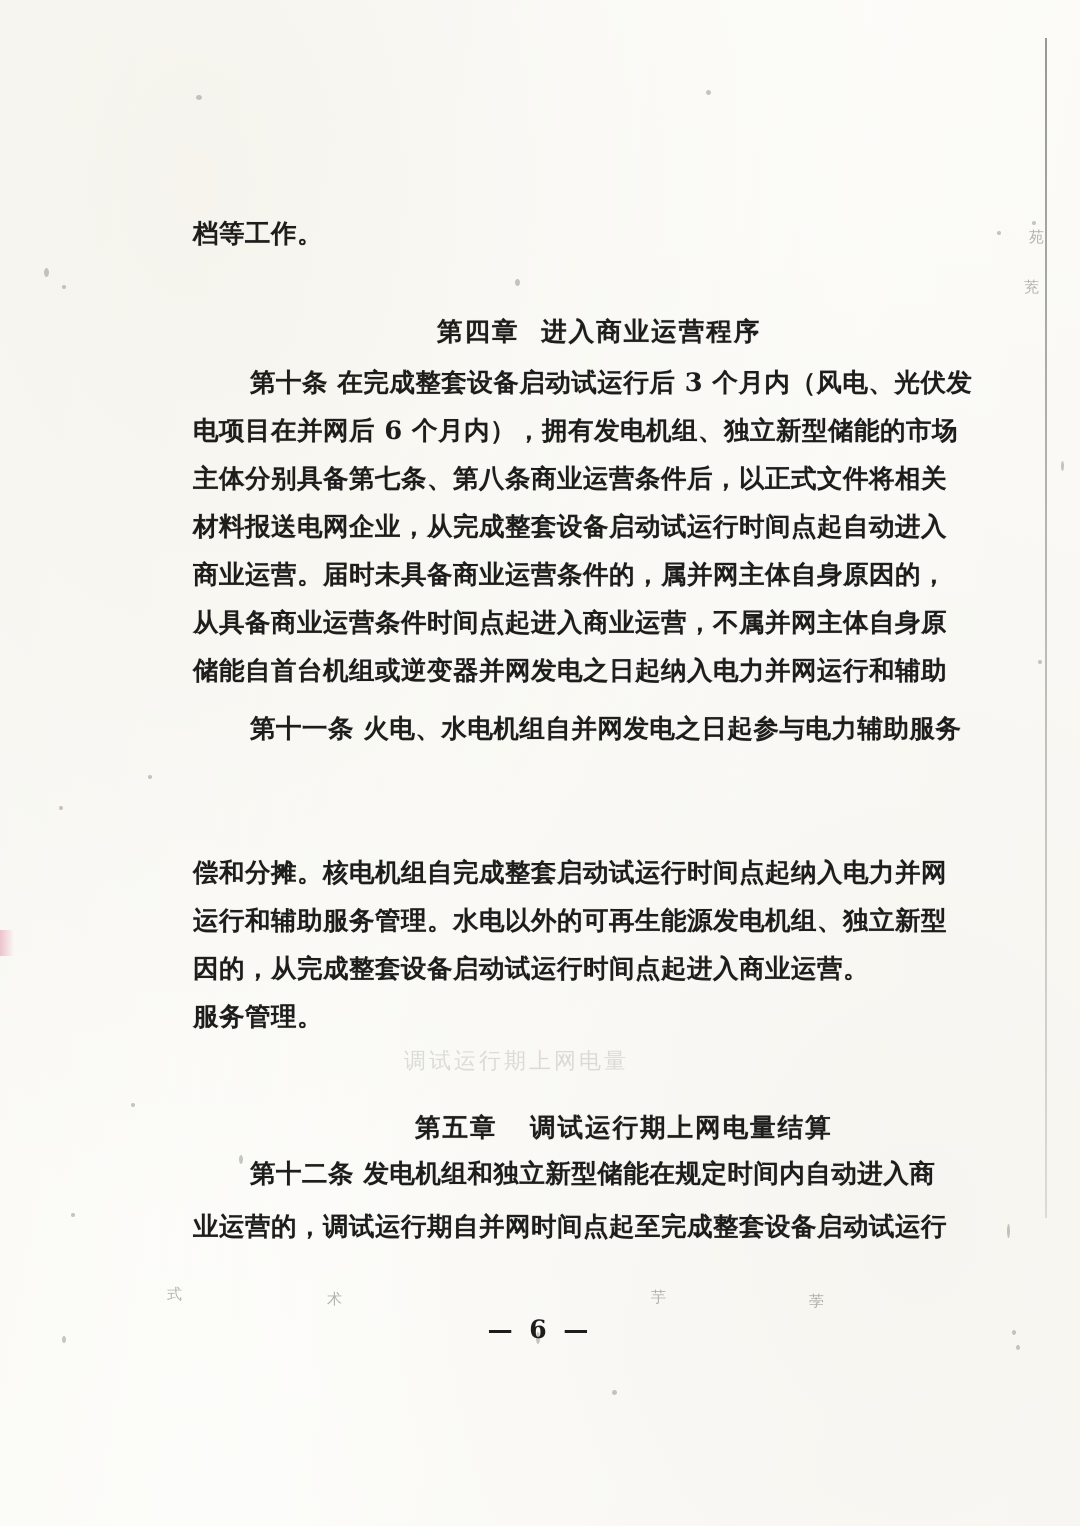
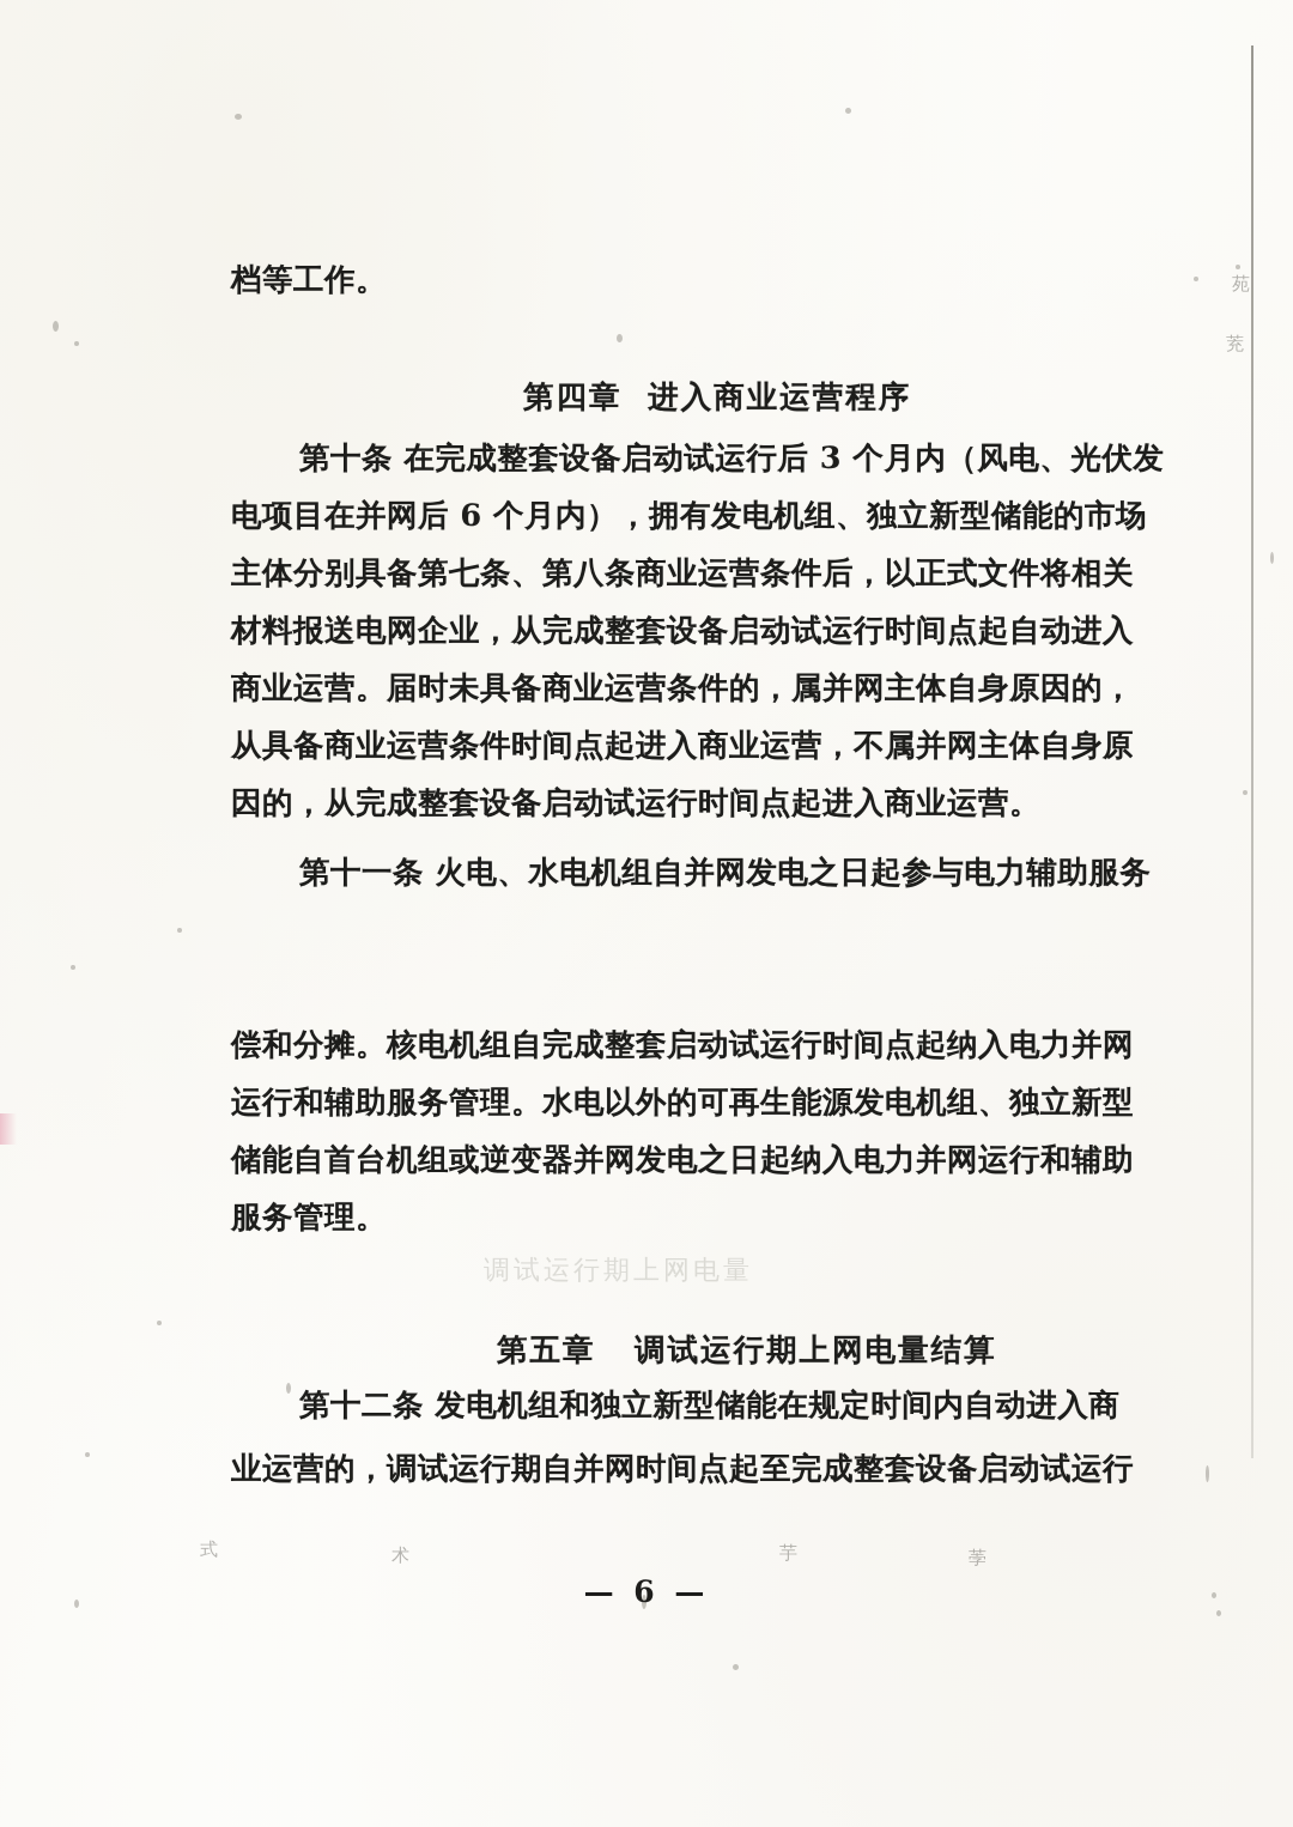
  式
  术
  芋
  荸
  苑
  茺
  调试运行期上网电量
  档等工作。
  第四章 进入商业运营程序
  第十条 在完成整套设备启动试运行后 3 个月内（风电、光伏发
  电项目在并网后 6 个月内），拥有发电机组、独立新型储能的市场
  主体分别具备第七条、第八条商业运营条件后，以正式文件将相关
  材料报送电网企业，从完成整套设备启动试运行时间点起自动进入
  商业运营。届时未具备商业运营条件的，属并网主体自身原因的，
  从具备商业运营条件时间点起进入商业运营，不属并网主体自身原
- 储能自首台机组或逆变器并网发电之日起纳入电力并网运行和辅助
+ 因的，从完成整套设备启动试运行时间点起进入商业运营。
  第十一条 火电、水电机组自并网发电之日起参与电力辅助服务
  偿和分摊。核电机组自完成整套启动试运行时间点起纳入电力并网
  运行和辅助服务管理。水电以外的可再生能源发电机组、独立新型
- 因的，从完成整套设备启动试运行时间点起进入商业运营。
+ 储能自首台机组或逆变器并网发电之日起纳入电力并网运行和辅助
  服务管理。
  第五章 调试运行期上网电量结算
  第十二条 发电机组和独立新型储能在规定时间内自动进入商
  业运营的，调试运行期自并网时间点起至完成整套设备启动试运行
  — 6 —
